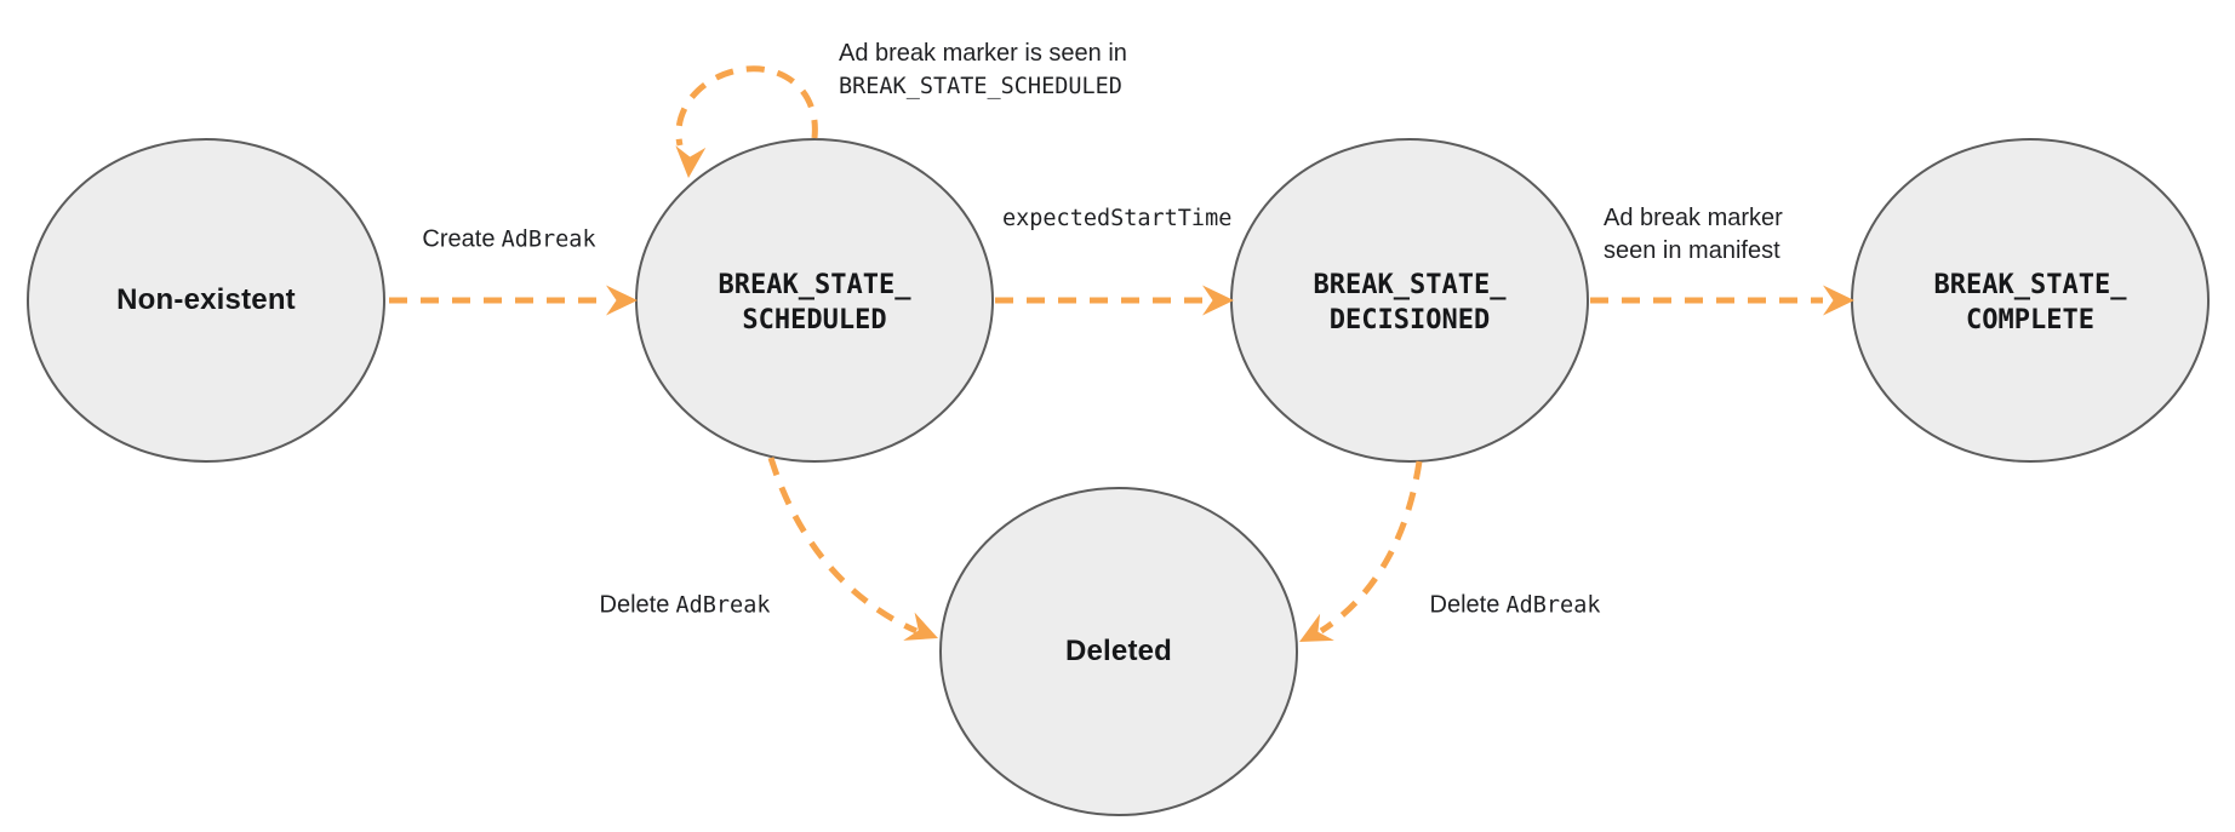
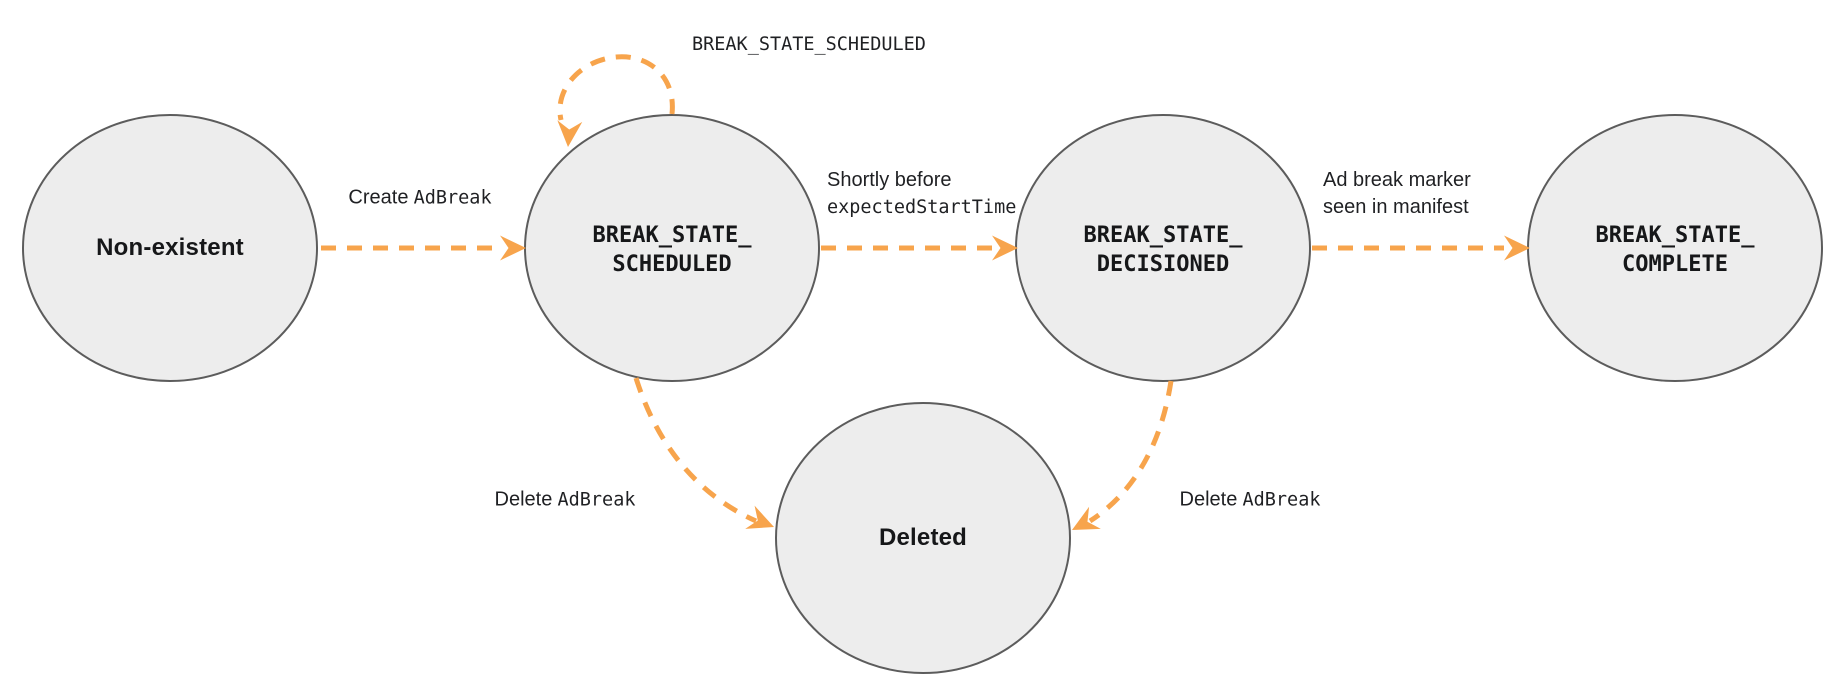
  Non-existent
  BREAK_STATE_
  SCHEDULED
  BREAK_STATE_
  DECISIONED
  BREAK_STATE_
  COMPLETE
  Deleted
  Create AdBreak
- Ad break marker is seen in
  BREAK_STATE_SCHEDULED
+ Shortly before
  expectedStartTime
  Ad break marker
  seen in manifest
  Delete AdBreak
  Delete AdBreak
